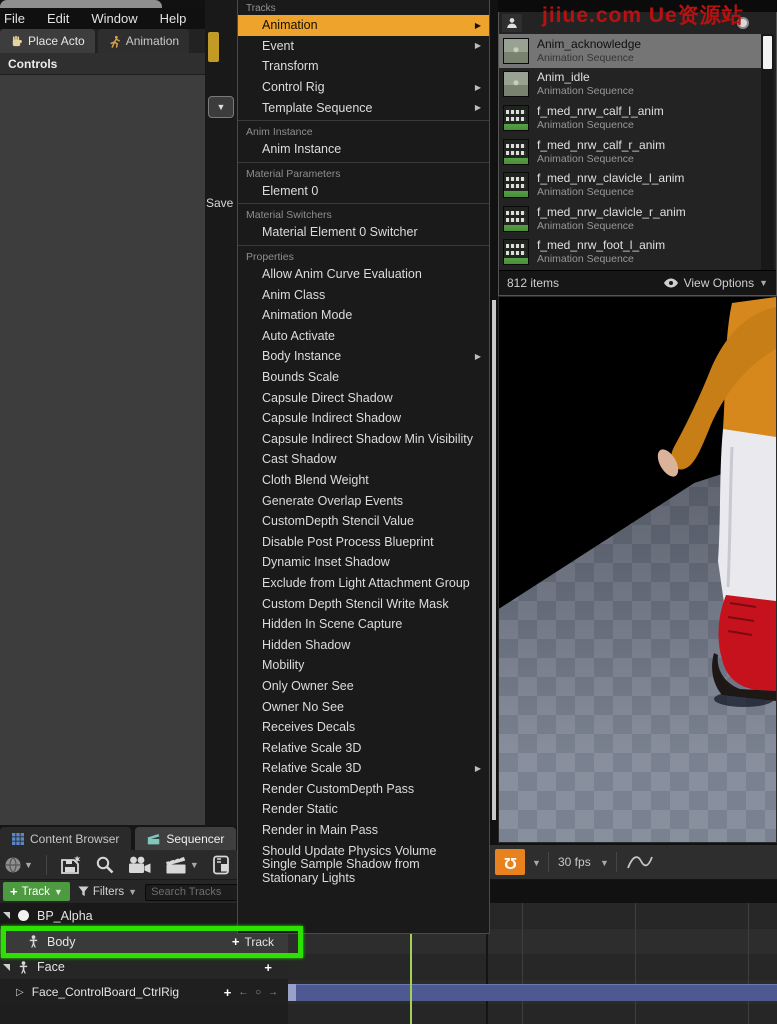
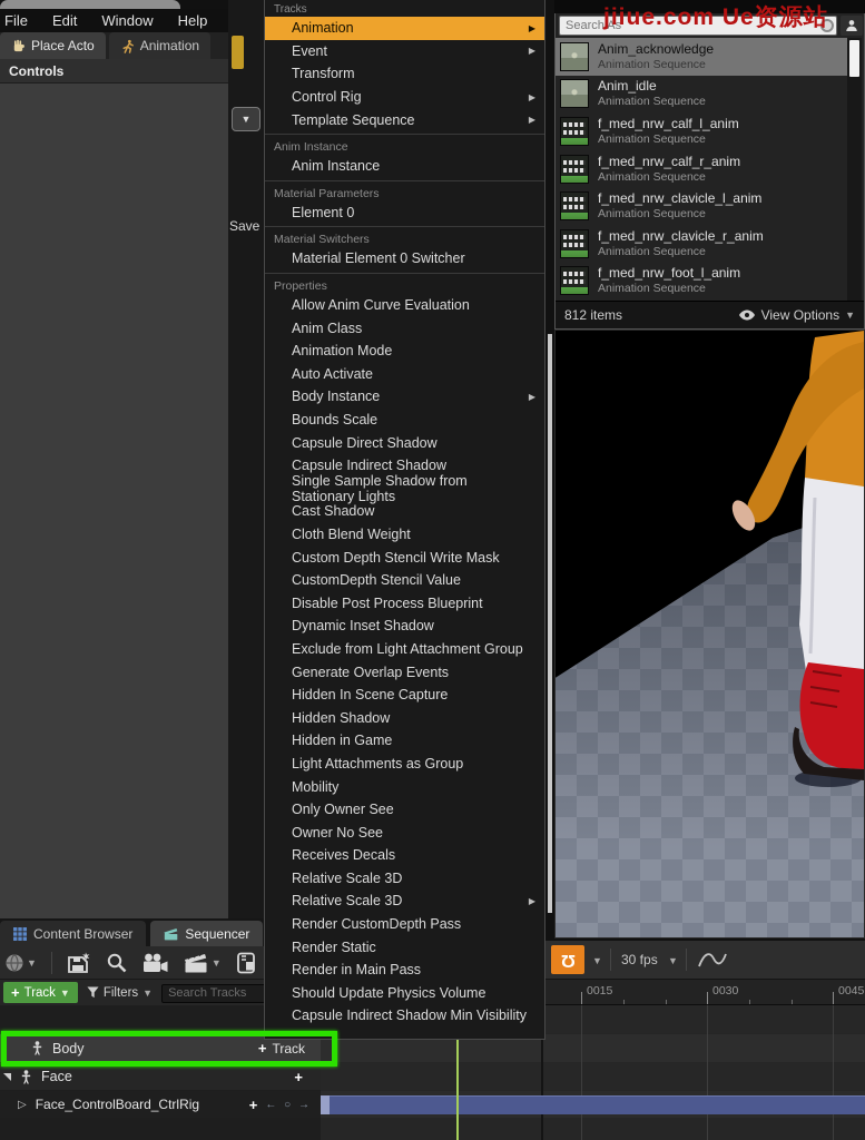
  File
  Edit
  Window
  Help
  Place Acto
  Animation
  Controls
  ▼
  Save
  Tracks
  Animation
  ▶
  Event
  ▶
  Transform
  Control Rig
  ▶
  Template Sequence
  ▶
  Anim Instance
  Anim Instance
  Material Parameters
  Element 0
  Material Switchers
  Material Element 0 Switcher
  Properties
  Allow Anim Curve Evaluation
  Anim Class
  Animation Mode
  Auto Activate
  Body Instance
  ▶
  Bounds Scale
  Capsule Direct Shadow
  Capsule Indirect Shadow
- Capsule Indirect Shadow Min Visibility
+ Single Sample Shadow from Stationary Lights
  Cast Shadow
  Cloth Blend Weight
- Generate Overlap Events
+ Custom Depth Stencil Write Mask
  CustomDepth Stencil Value
  Disable Post Process Blueprint
  Dynamic Inset Shadow
  Exclude from Light Attachment Group
- Custom Depth Stencil Write Mask
+ Generate Overlap Events
  Hidden In Scene Capture
  Hidden Shadow
+ Hidden in Game
+ Light Attachments as Group
  Mobility
  Only Owner See
  Owner No See
  Receives Decals
  Relative Scale 3D
  Relative Scale 3D
  ▶
  Render CustomDepth Pass
  Render Static
  Render in Main Pass
  Should Update Physics Volume
- Single Sample Shadow from Stationary Lights
+ Capsule Indirect Shadow Min Visibility
+ Search As
  Anim_acknowledge
  Animation Sequence
  Anim_idle
  Animation Sequence
  f_med_nrw_calf_l_anim
  Animation Sequence
  f_med_nrw_calf_r_anim
  Animation Sequence
  f_med_nrw_clavicle_l_anim
  Animation Sequence
  f_med_nrw_clavicle_r_anim
  Animation Sequence
  f_med_nrw_foot_l_anim
  Animation Sequence
  812 items
  View Options
  ▼
  Content Browser
  Sequencer
  ▼
  ▼
  +
  Track
  ▼
  Filters
  ▼
  Search Tracks
- BP_Alpha
  Body
  +
  Track
  Face
  +
  ▷
  Face_ControlBoard_CtrlRig
  +
  ← ○ →
  ▼
  30 fps
  ▼
+ 0015
+ 0030
+ 0045
  jiiue.com Ue资源站
